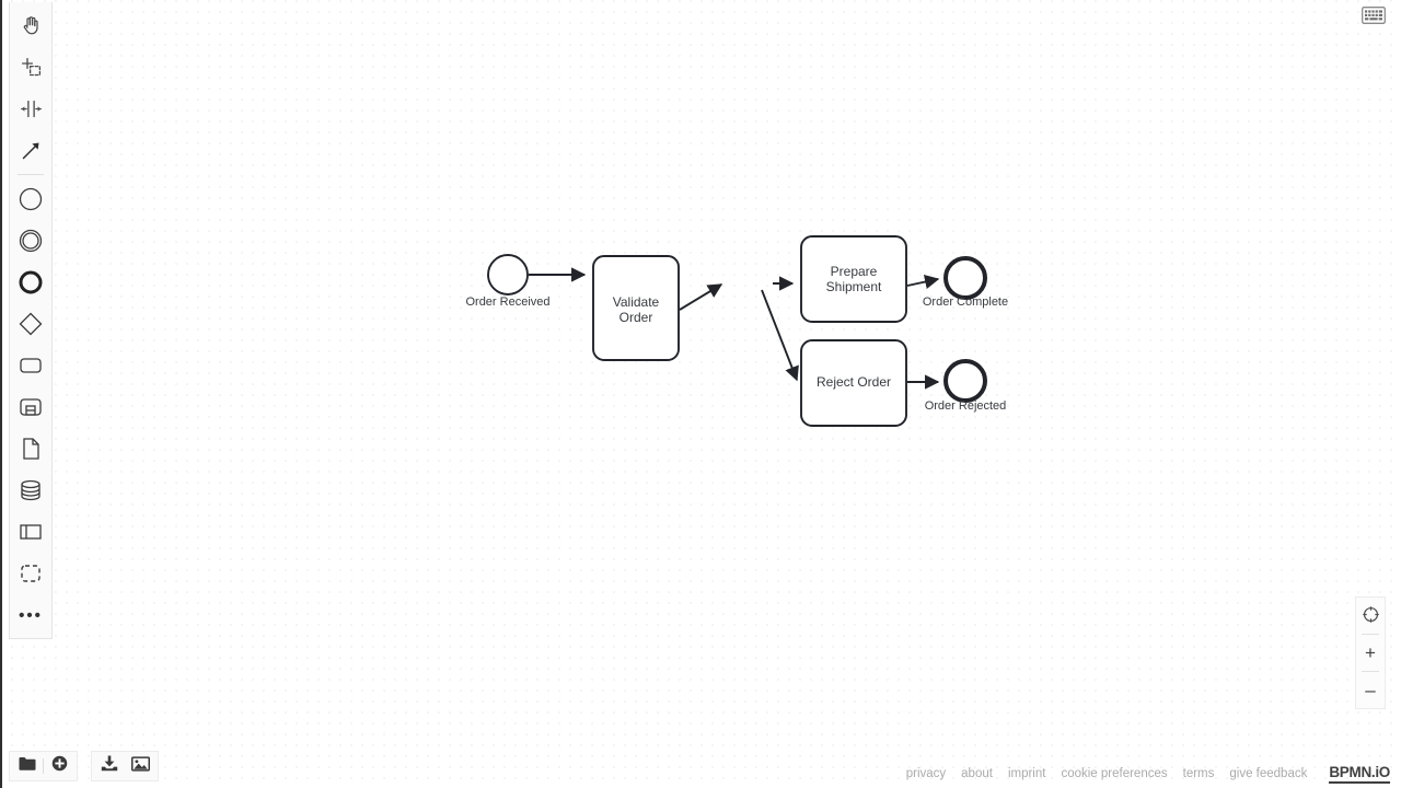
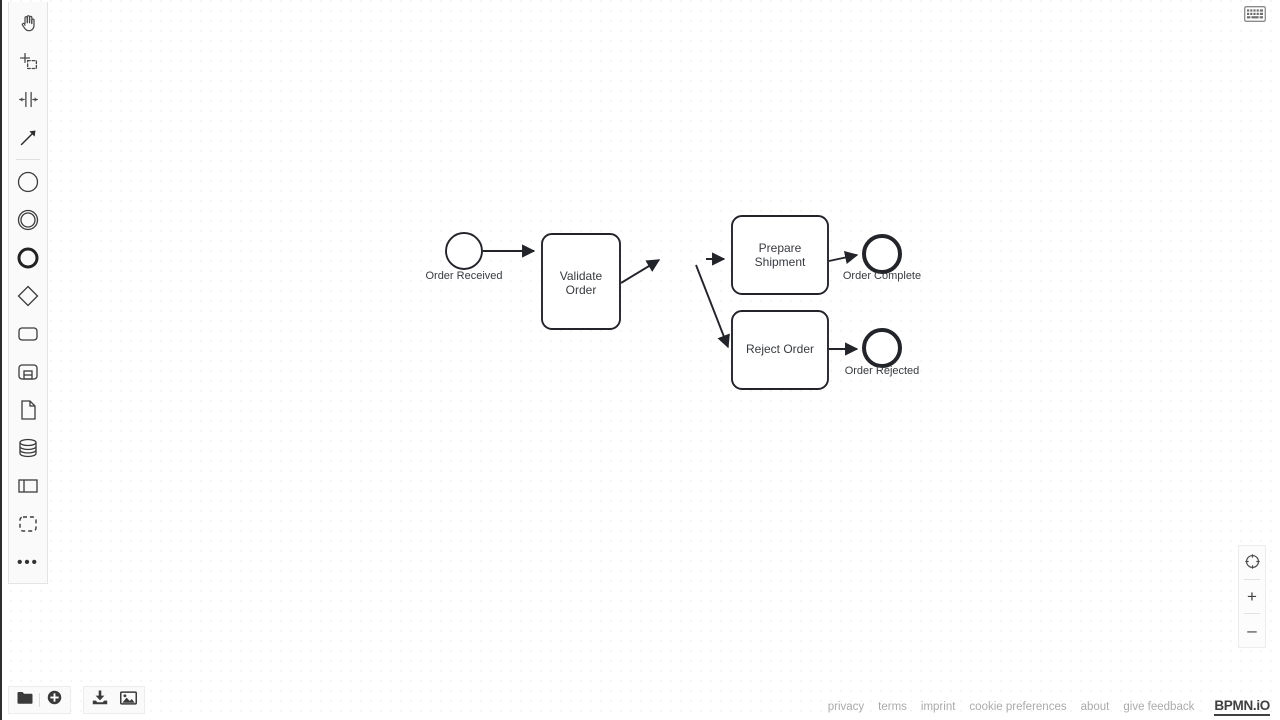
  Order Received
  Validate
  Order
  Prepare
  Shipment
  Order Complete
  Reject Order
  Order Rejected
  •••
  +
  –
  privacy
- about
+ terms
  imprint
  cookie preferences
- terms
+ about
  give feedback
  BPMN.iO
